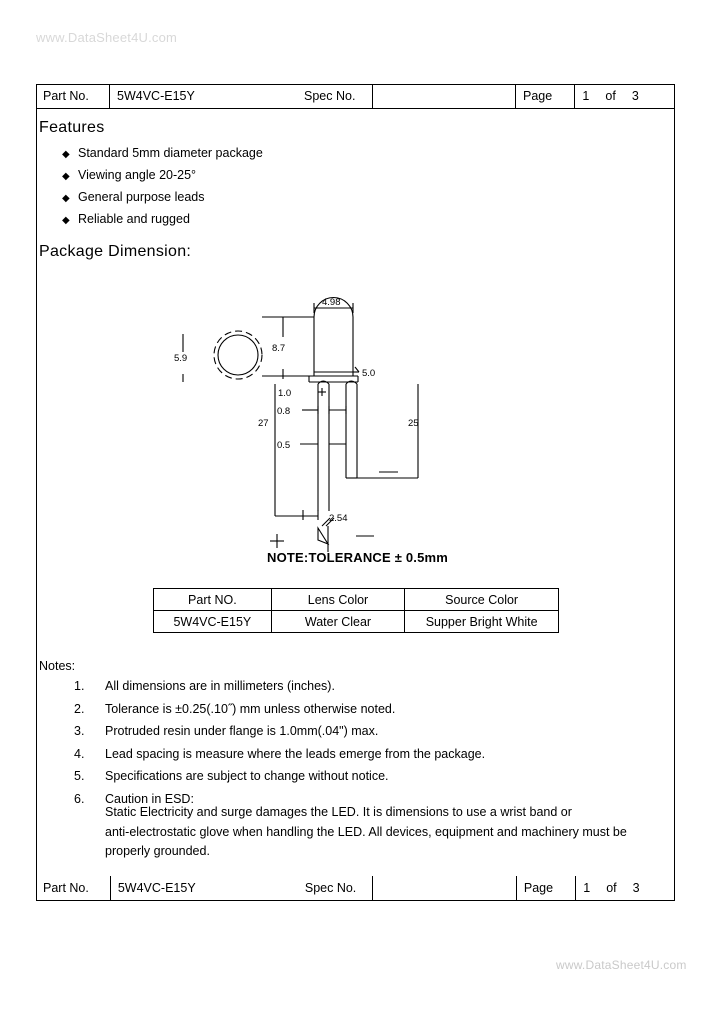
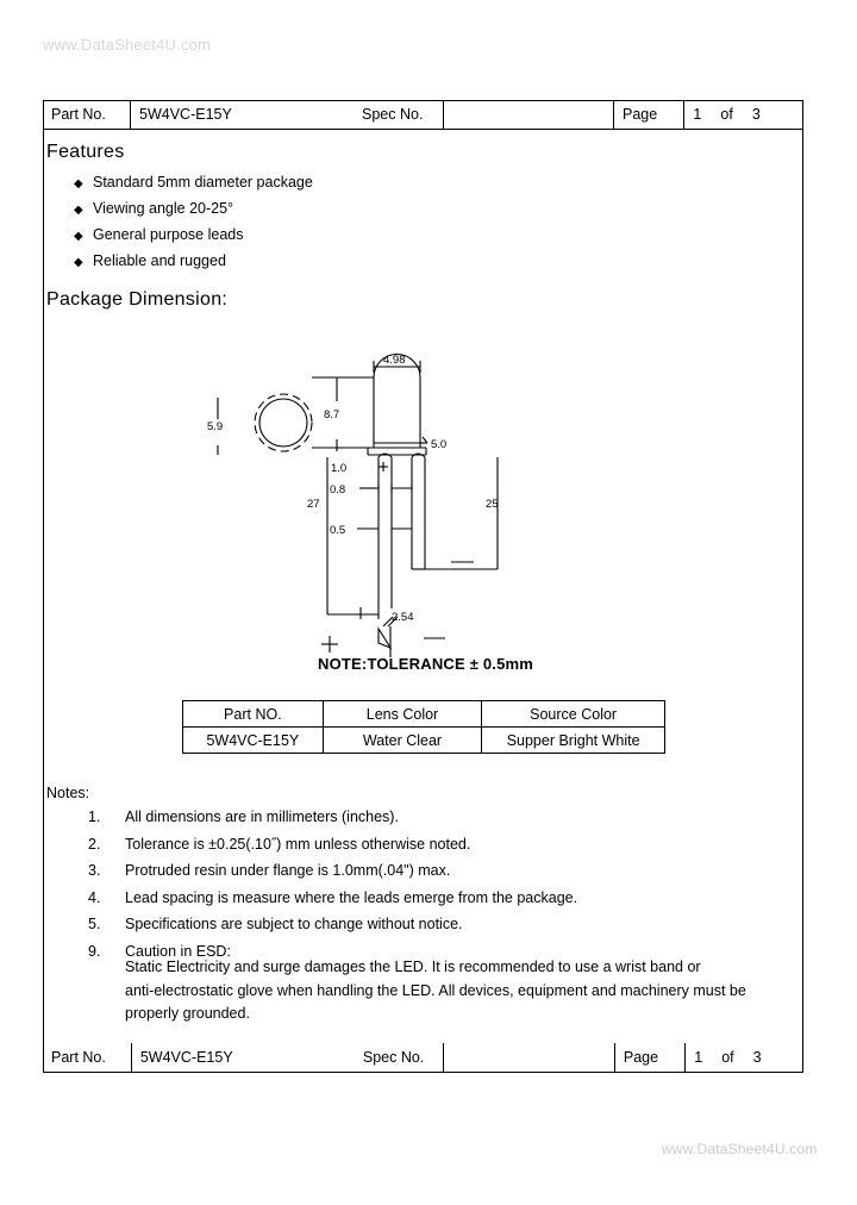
  www.DataSheet4U.com
  Part No.
  5W4VC-E15Y
  Spec No.
  Page
  1
  of
  3
  Features
  ◆
  Standard 5mm diameter package
  ◆
  Viewing angle 20-25°
  ◆
  General purpose leads
  ◆
  Reliable and rugged
  Package Dimension:
  5.9
  4.98
  8.7
  5.0
  1.0
  0.8
  0.5
  2.54
  27
  25
  NOTE:TOLERANCE ± 0.5mm
  Part NO.	Lens Color	Source Color
  5W4VC-E15Y	Water Clear	Supper Bright White
  Notes:
  1.
  All dimensions are in millimeters (inches).
  2.
  Tolerance is ±0.25(.10˝) mm unless otherwise noted.
  3.
  Protruded resin under flange is 1.0mm(.04") max.
  4.
  Lead spacing is measure where the leads emerge from the package.
  5.
  Specifications are subject to change without notice.
- 6.
+ 9.
  Caution in ESD:
- Static Electricity and surge damages the LED. It is dimensions to use a wrist band or
+ Static Electricity and surge damages the LED. It is recommended to use a wrist band or
  anti-electrostatic glove when handling the LED. All devices, equipment and machinery must be
  properly grounded.
  Part No.
  5W4VC-E15Y
  Spec No.
  Page
  1
  of
  3
  www.DataSheet4U.com
